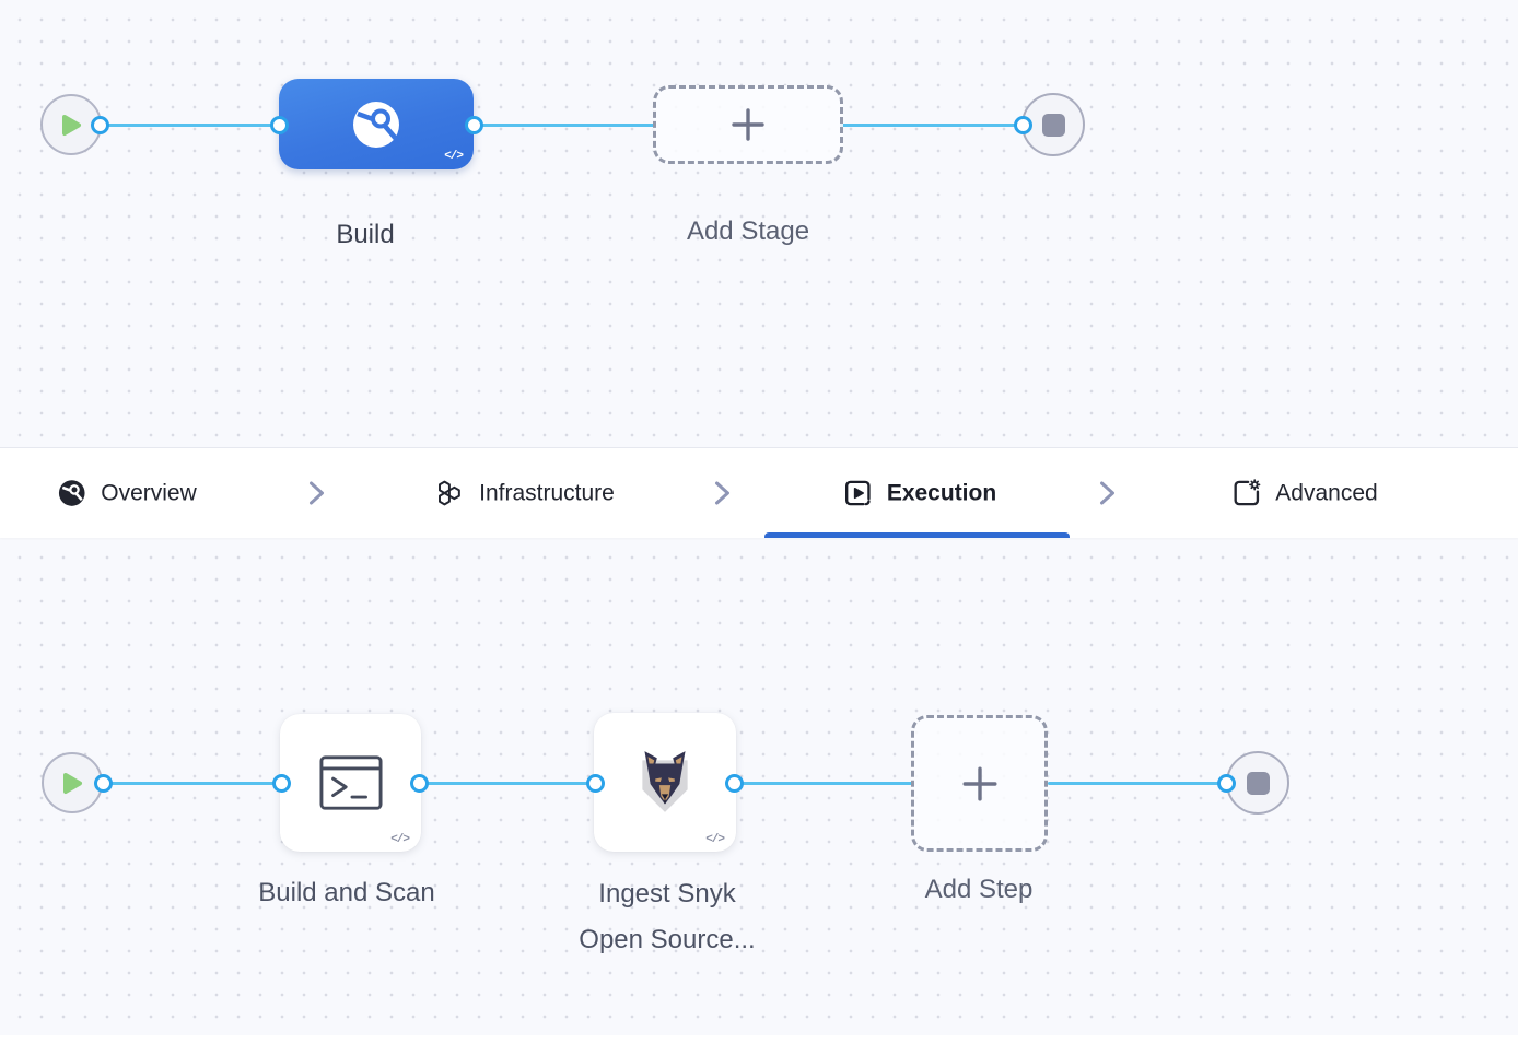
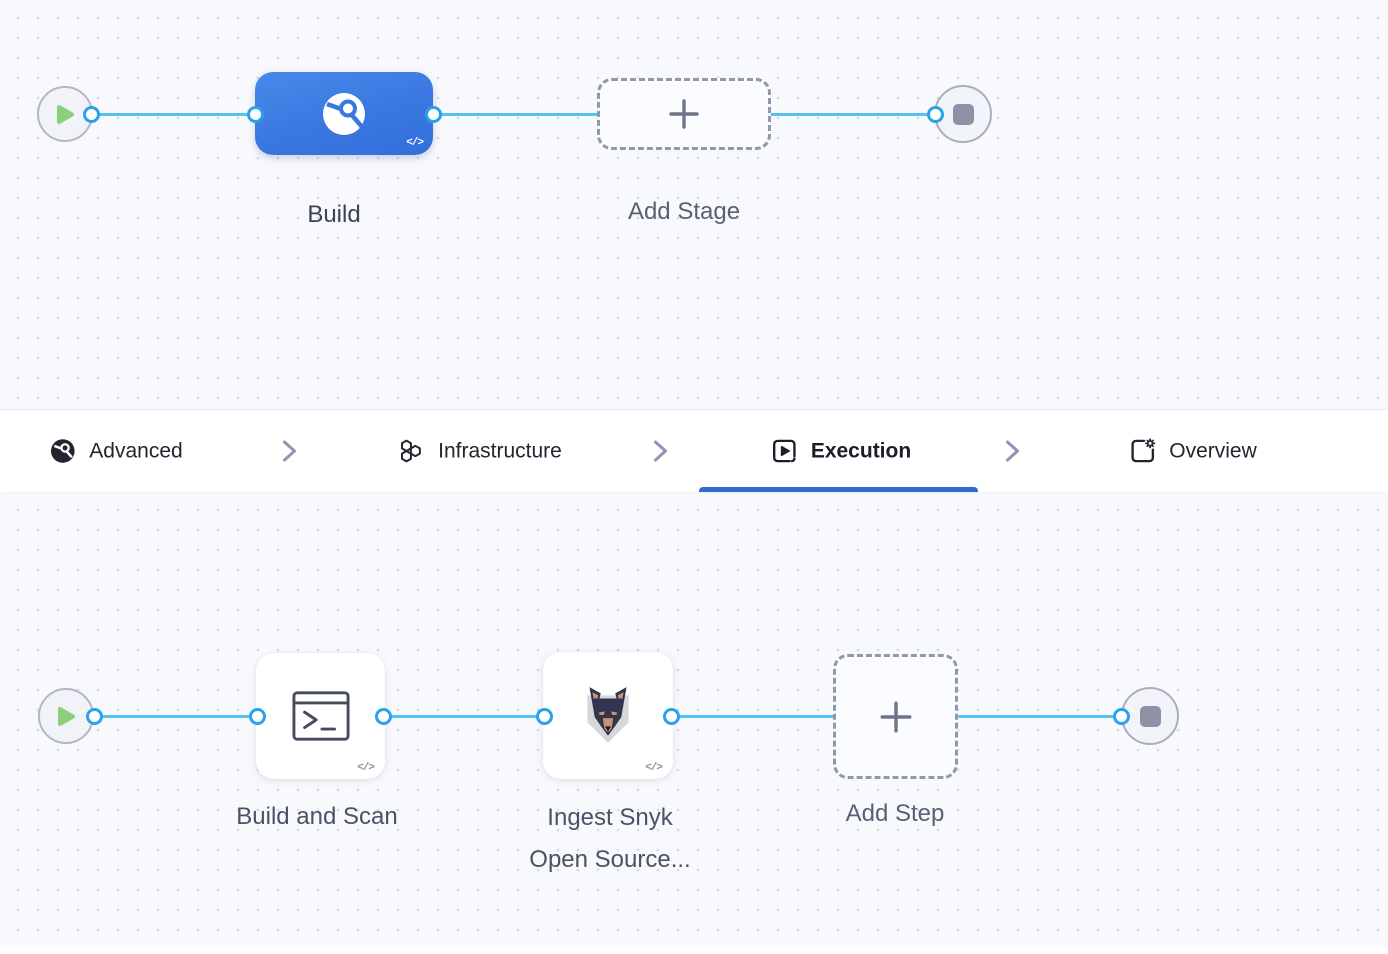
  </>
  Build
  Add Stage
- Overview
+ Advanced
  Infrastructure
  Execution
- Advanced
+ Overview
  </>
  </>
  Build and Scan
  Ingest Snyk Open Source...
  Add Step
